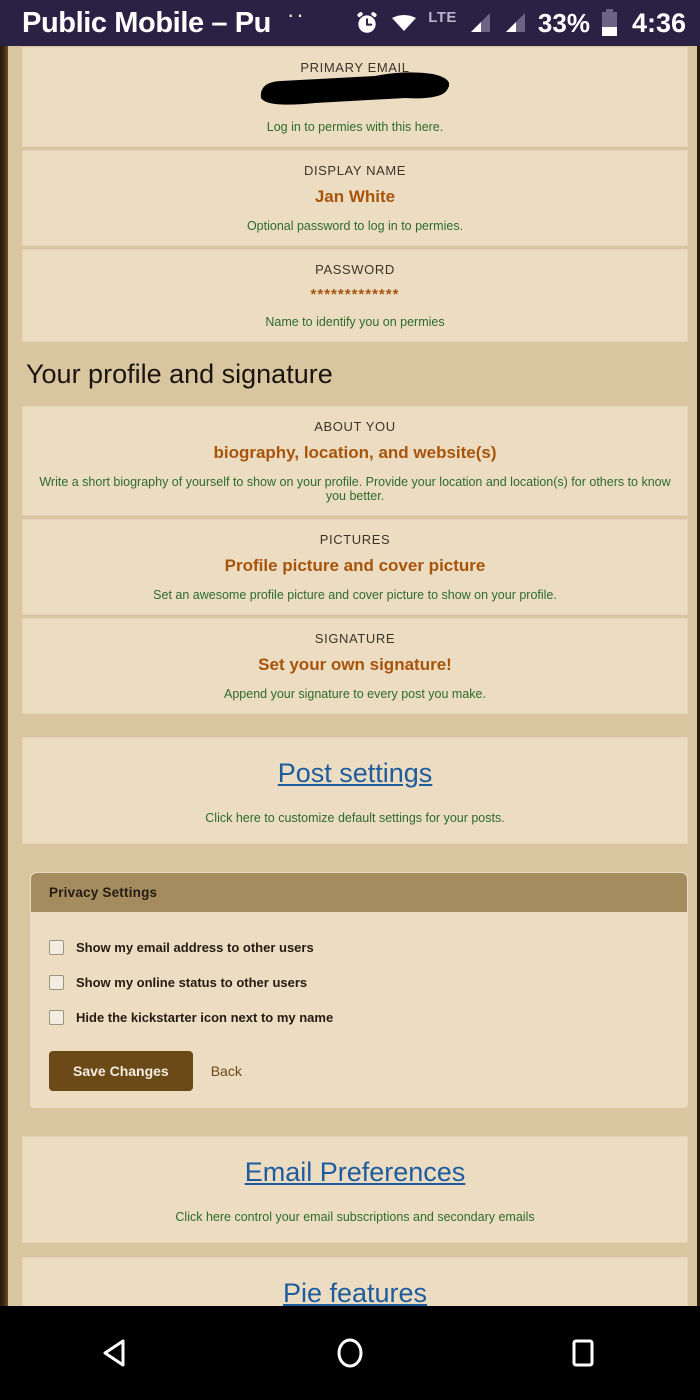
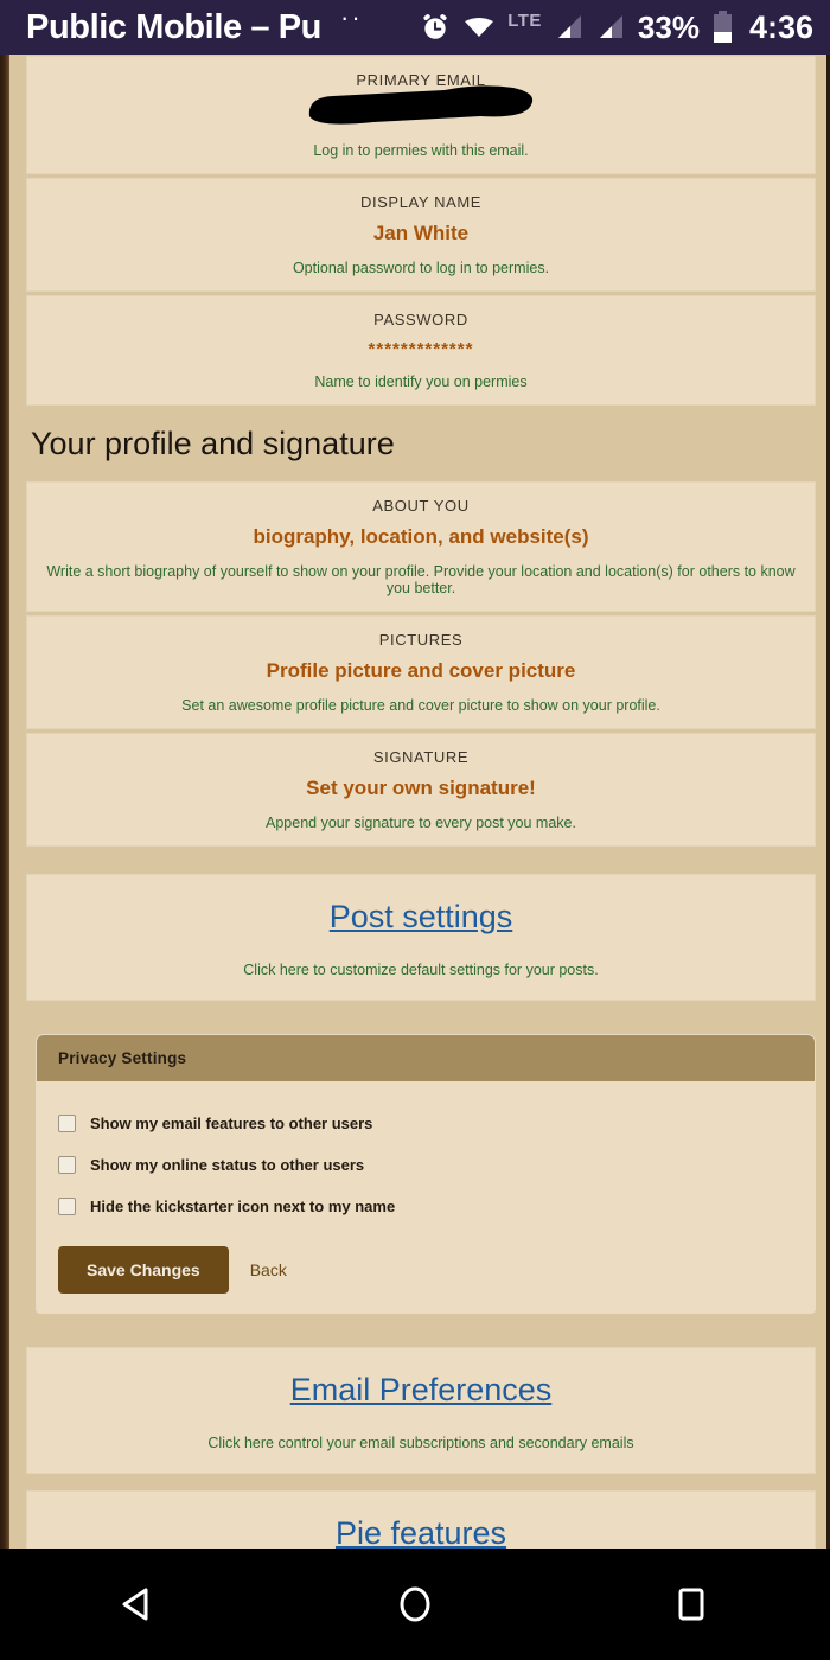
  Public Mobile – Pu
  ··
  LTE
  33%
  4:36
  PRIMARY EMAIL
- Log in to permies with this here.
+ Log in to permies with this email.
  DISPLAY NAME
  Jan White
  Optional password to log in to permies.
  PASSWORD
  *************
  Name to identify you on permies
  Your profile and signature
  ABOUT YOU
  biography, location, and website(s)
  Write a short biography of yourself to show on your profile. Provide your location and location(s) for others to know you better.
  PICTURES
  Profile picture and cover picture
  Set an awesome profile picture and cover picture to show on your profile.
  SIGNATURE
  Set your own signature!
  Append your signature to every post you make.
  Post settings
  Click here to customize default settings for your posts.
  Privacy Settings
- Show my email address to other users
+ Show my email features to other users
  Show my online status to other users
  Hide the kickstarter icon next to my name
  Save Changes
  Back
  Email Preferences
  Click here control your email subscriptions and secondary emails
  Pie features
